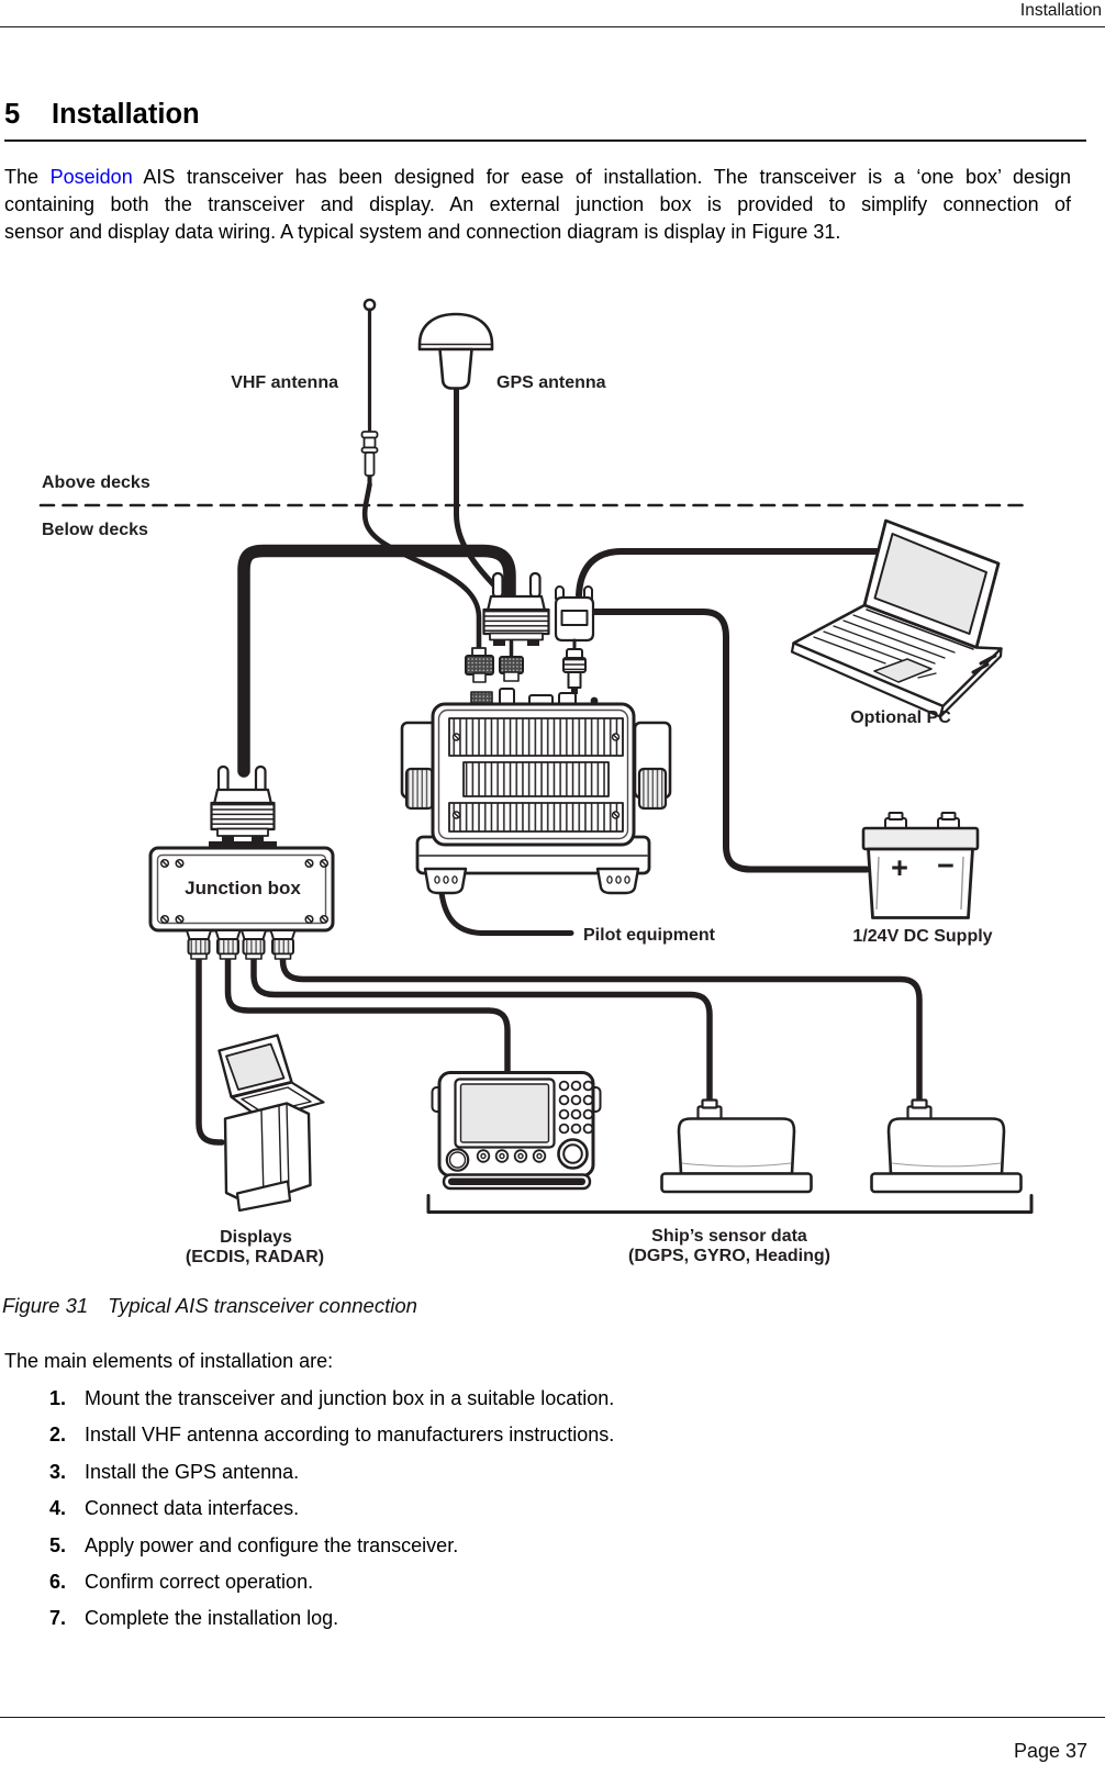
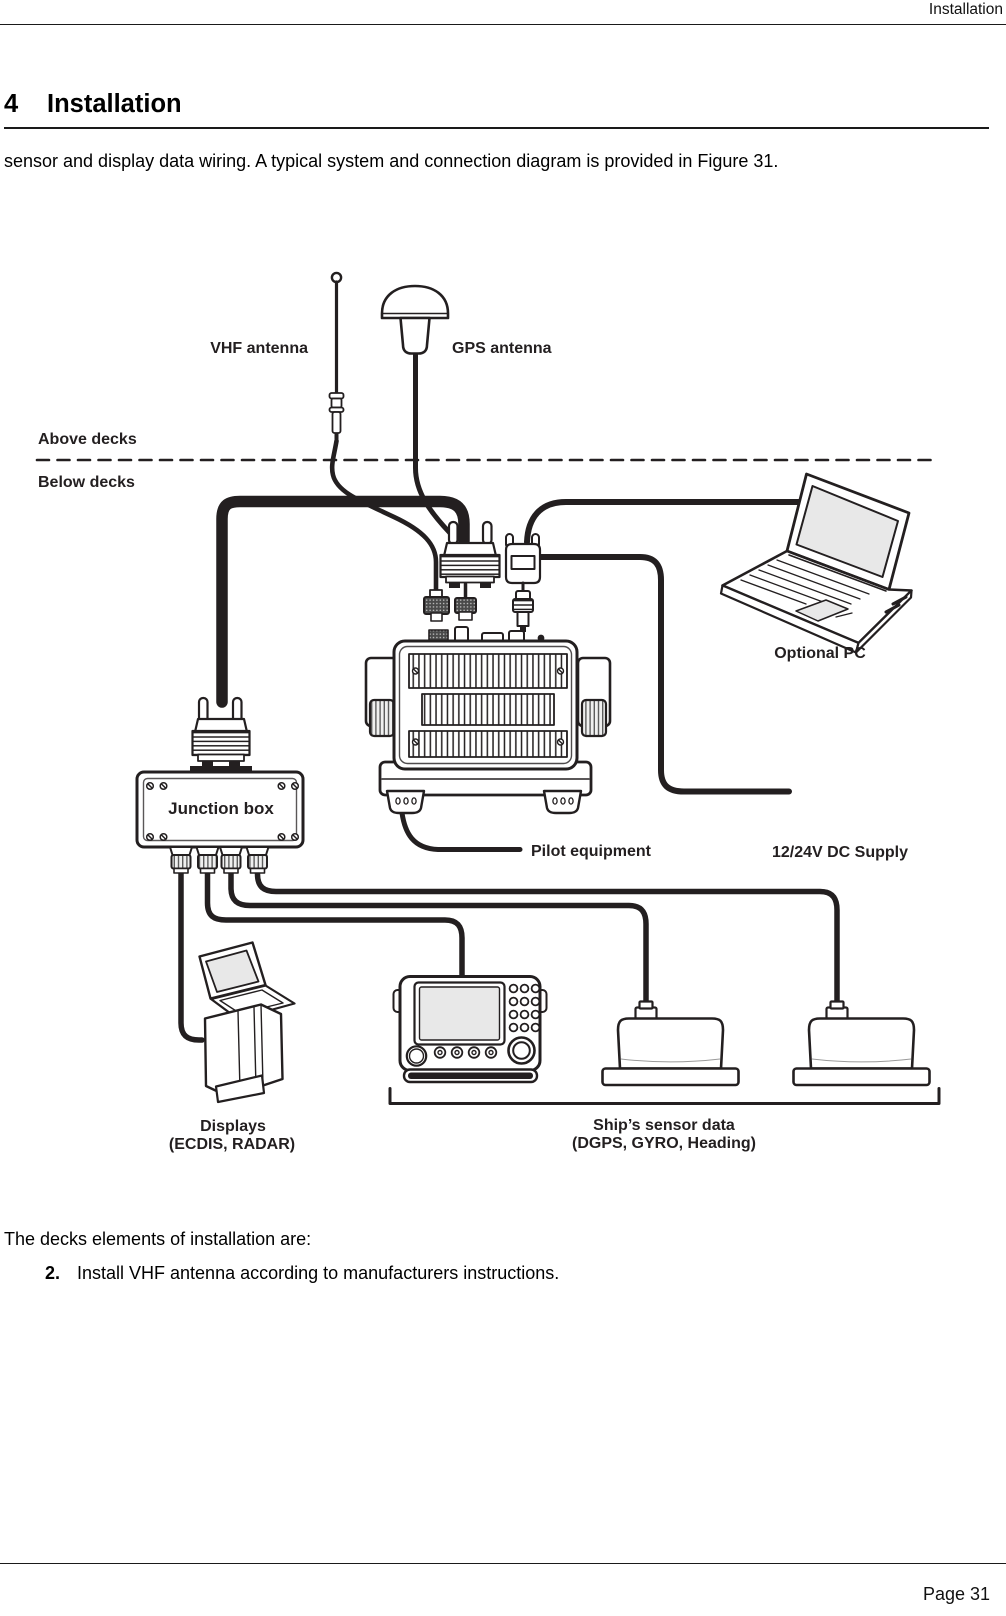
  Installation
- 5
+ 4
  Installation
- The Poseidon AIS transceiver has been designed for ease of installation. The transceiver is a ‘one box’ design
- containing both the transceiver and display. An external junction box is provided to simplify connection of
- sensor and display data wiring. A typical system and connection diagram is display in Figure 31.
+ sensor and display data wiring. A typical system and connection diagram is provided in Figure 31.
  Above decks
  Below decks
  VHF antenna
  GPS antenna
  Pilot equipment
  Junction box
  Optional PC
- +
- −
- 1/24V DC Supply
+ 12/24V DC Supply
  Displays
  (ECDIS, RADAR)
  Ship’s sensor data
  (DGPS, GYRO, Heading)
- Figure 31 Typical AIS transceiver connection
- The main elements of installation are:
+ The decks elements of installation are:
- 1.
- Mount the transceiver and junction box in a suitable location.
  2.
  Install VHF antenna according to manufacturers instructions.
- 3.
- Install the GPS antenna.
- 4.
- Connect data interfaces.
- 5.
- Apply power and configure the transceiver.
- 6.
- Confirm correct operation.
- 7.
- Complete the installation log.
- Page 37
+ Page 31
